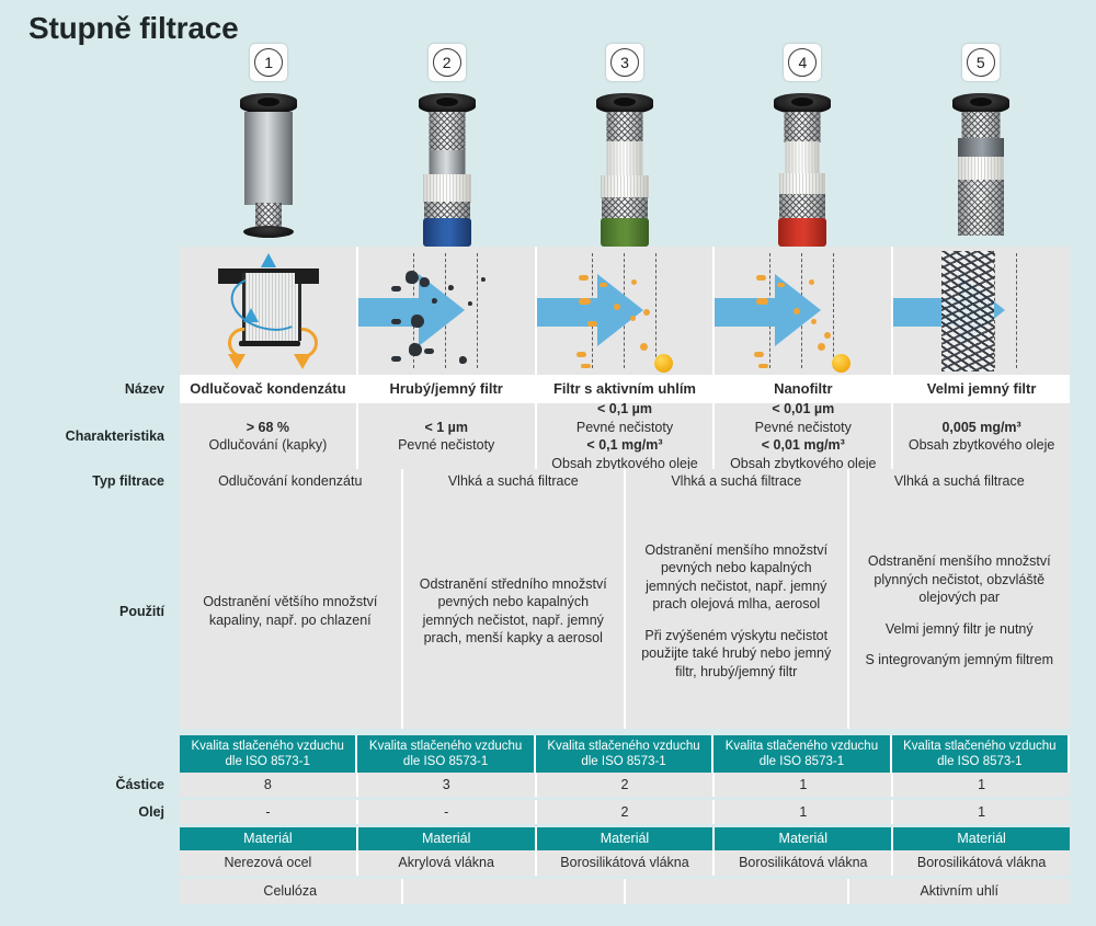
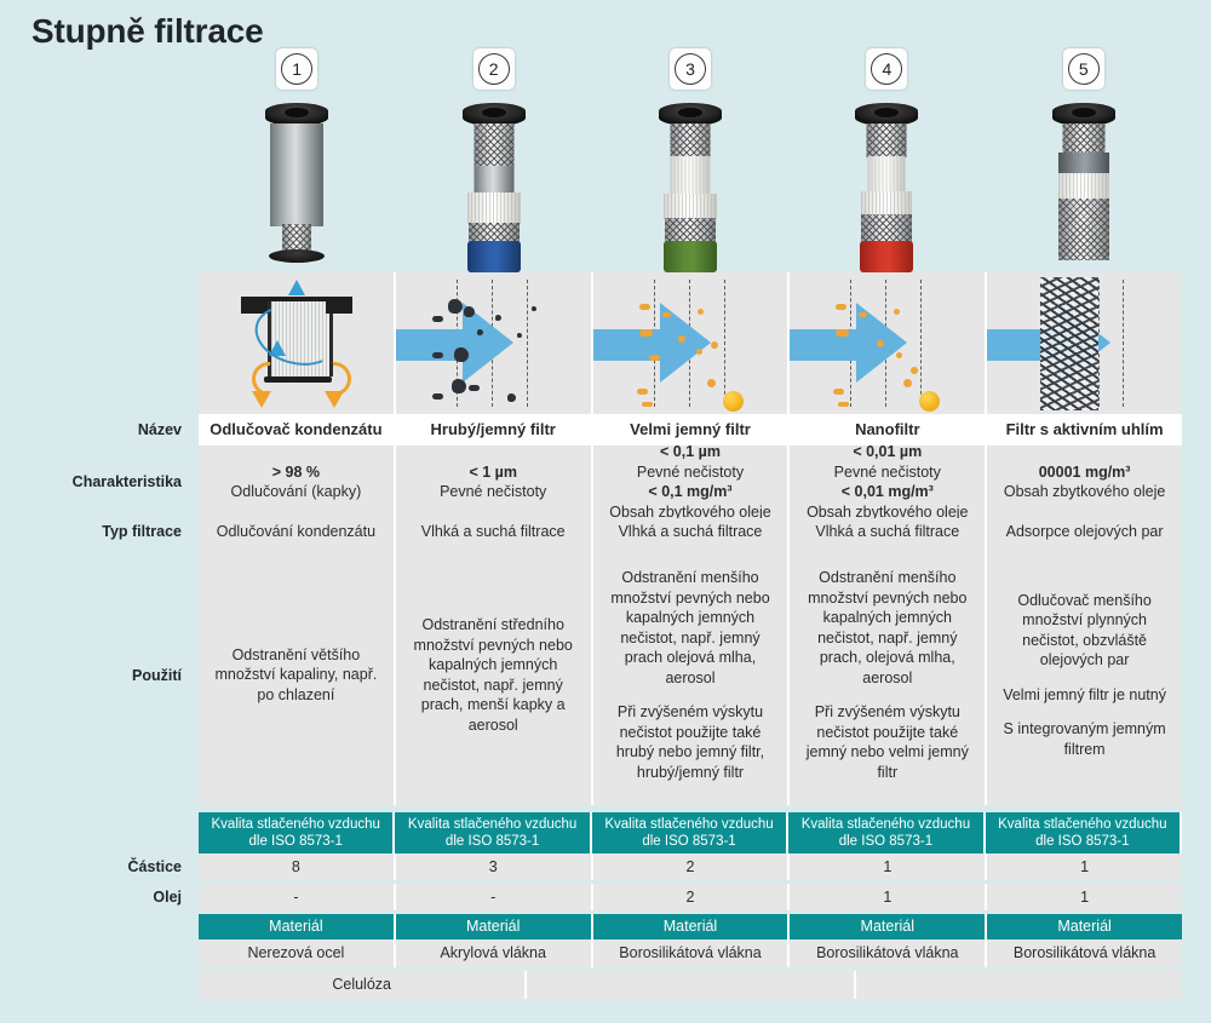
  Stupně filtrace
  1
  2
  3
  4
  5
  Název
  Odlučovač kondenzátu
  Hrubý/jemný filtr
- Filtr s aktivním uhlím
+ Velmi jemný filtr
  Nanofiltr
- Velmi jemný filtr
+ Filtr s aktivním uhlím
  Charakteristika
- > 68 %
+ > 98 %
  Odlučování (kapky)
  < 1 µm
  Pevné nečistoty
  < 0,1 µm
  Pevné nečistoty
  < 0,1 mg/m³
  Obsah zbytkového oleje
  < 0,01 µm
  Pevné nečistoty
  < 0,01 mg/m³
  Obsah zbytkového oleje
- 0,005 mg/m³
+ 00001 mg/m³
  Obsah zbytkového oleje
  Typ filtrace
  Odlučování kondenzátu
  Vlhká a suchá filtrace
  Vlhká a suchá filtrace
  Vlhká a suchá filtrace
+ Adsorpce olejových par
  Použití
  Odstranění většího množství kapaliny, např. po chlazení
  Odstranění středního množství pevných nebo kapalných jemných nečistot, např. jemný prach, menší kapky a aerosol
  Odstranění menšího množství pevných nebo kapalných jemných nečistot, např. jemný prach olejová mlha, aerosol
  Při zvýšeném výskytu nečistot použijte také hrubý nebo jemný filtr, hrubý/jemný filtr
+ Odstranění menšího množství pevných nebo kapalných jemných nečistot, např. jemný prach, olejová mlha, aerosol
+ Při zvýšeném výskytu nečistot použijte také jemný nebo velmi jemný filtr
- Odstranění menšího množství plynných nečistot, obzvláště olejových par
+ Odlučovač menšího množství plynných nečistot, obzvláště olejových par
  Velmi jemný filtr je nutný
  S integrovaným jemným filtrem
  Kvalita stlačeného vzduchu dle ISO 8573-1
  Kvalita stlačeného vzduchu dle ISO 8573-1
  Kvalita stlačeného vzduchu dle ISO 8573-1
  Kvalita stlačeného vzduchu dle ISO 8573-1
  Kvalita stlačeného vzduchu dle ISO 8573-1
  Částice
  8
  3
  2
  1
  1
  Olej
  -
  -
  2
  1
  1
  Materiál
  Materiál
  Materiál
  Materiál
  Materiál
  Nerezová ocel
  Akrylová vlákna
  Borosilikátová vlákna
  Borosilikátová vlákna
  Borosilikátová vlákna
  Celulóza
- Aktivním uhlí
